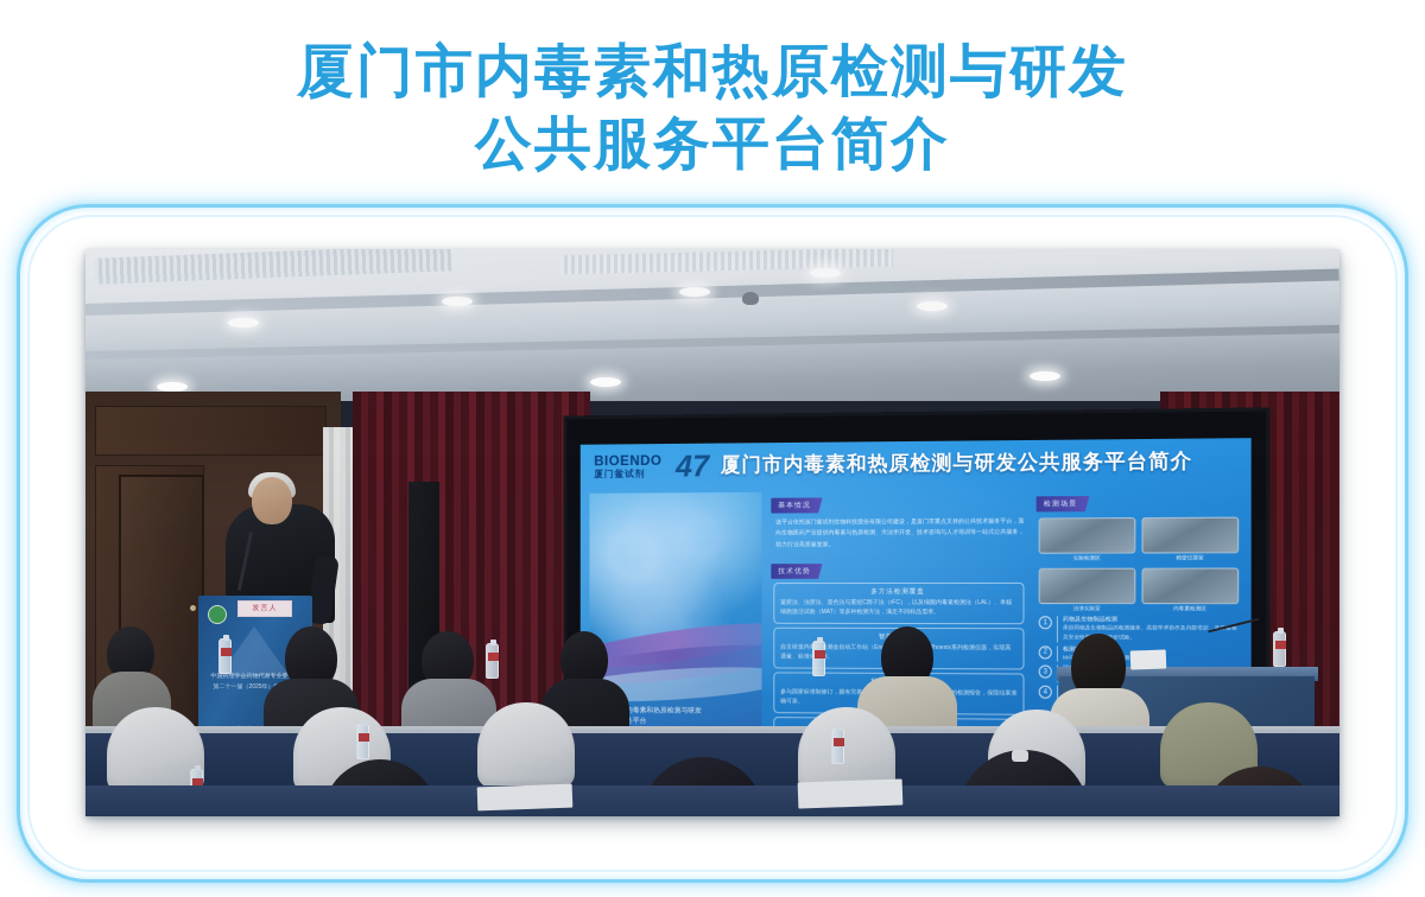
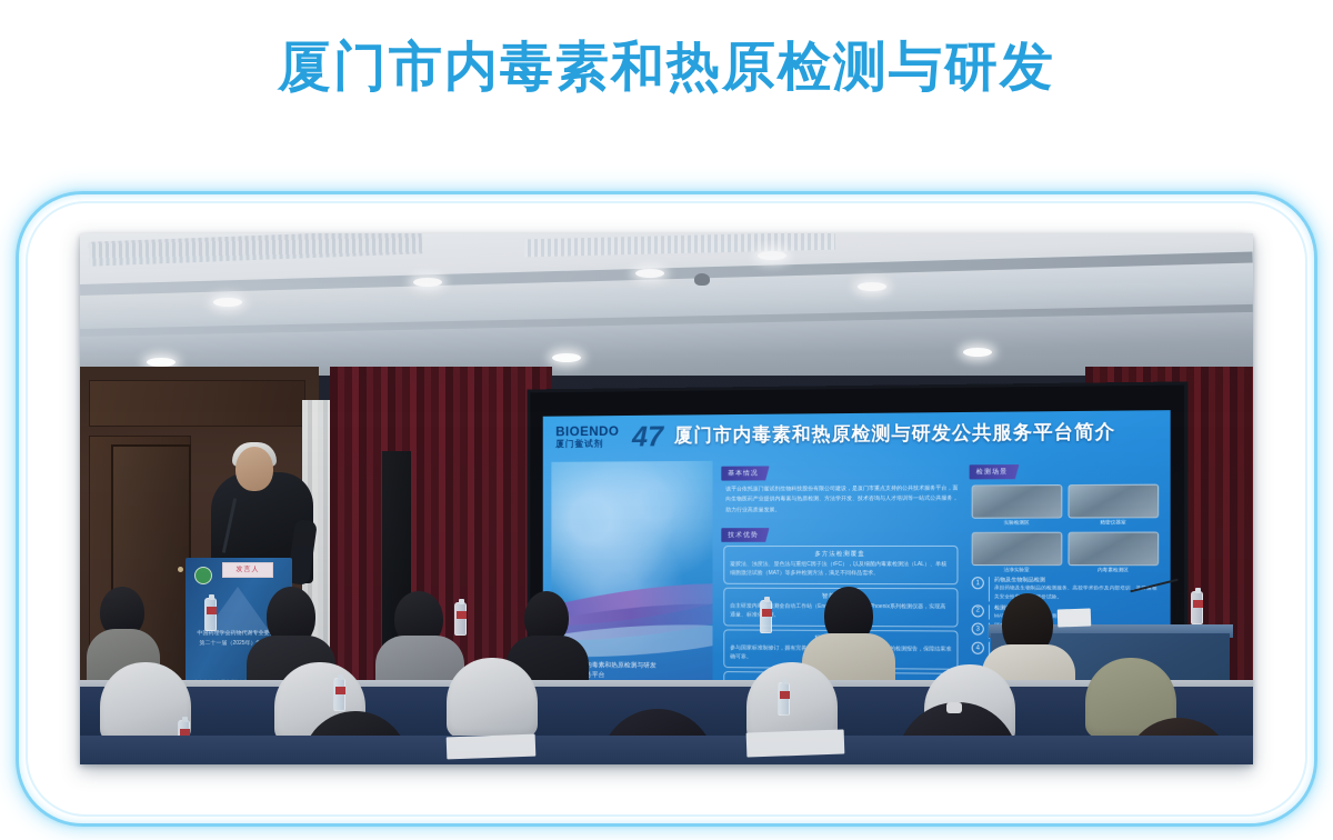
  厦门市内毒素和热原检测与研发
- 公共服务平台简介
